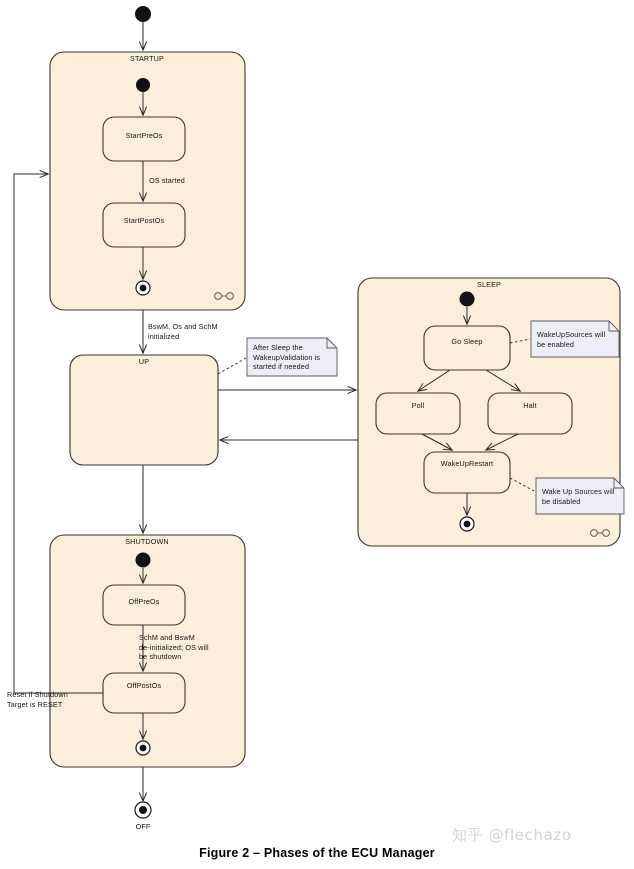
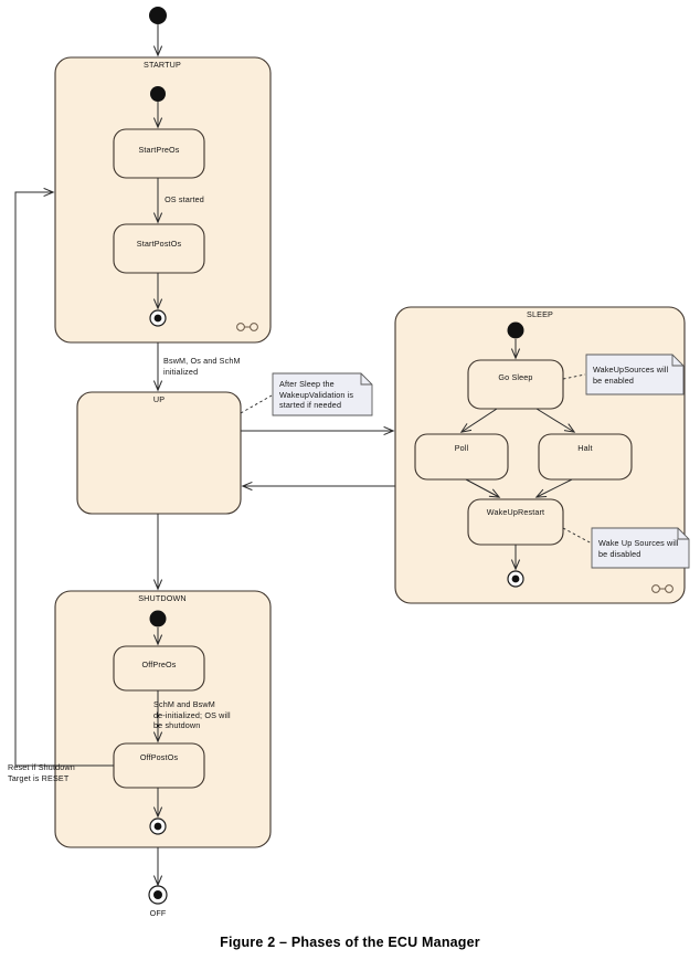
  STARTUP
  SLEEP
  SHUTDOWN
  UP
  StartPreOs
  StartPostOs
  OS started
  Go Sleep
  Poll
  Halt
  WakeUpRestart
  OffPreOs
  OffPostOs
  SchM and BswM
  de-initialized; OS will
  be shutdown
  BswM, Os and SchM
  initialized
  Reset if Shutdown
  Target is RESET
  OFF
  After Sleep the
  WakeupValidation is
  started if needed
  WakeUpSources will
  be enabled
  Wake Up Sources will
  be disabled
  Figure 2 – Phases of the ECU Manager
- 知乎 @flechazo
